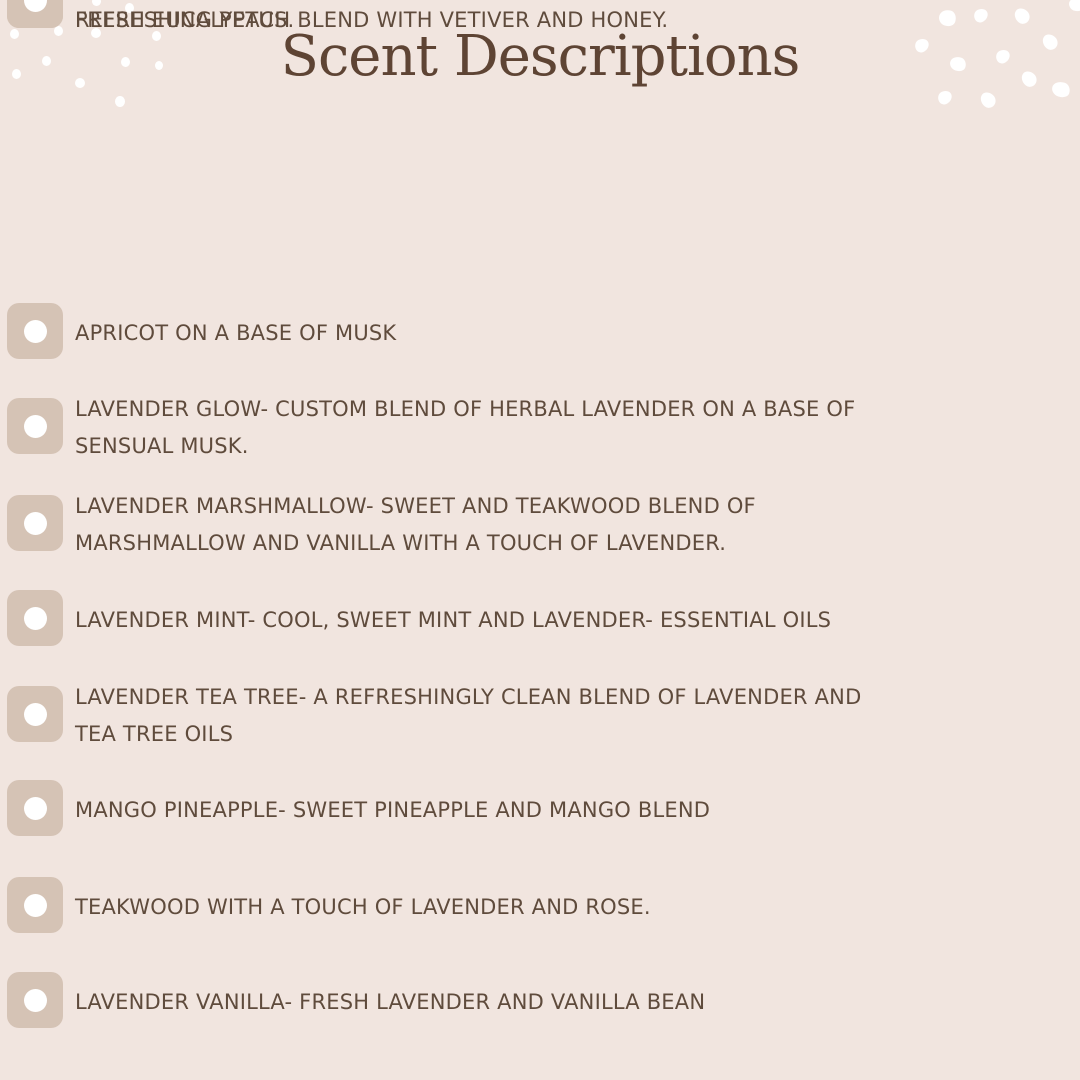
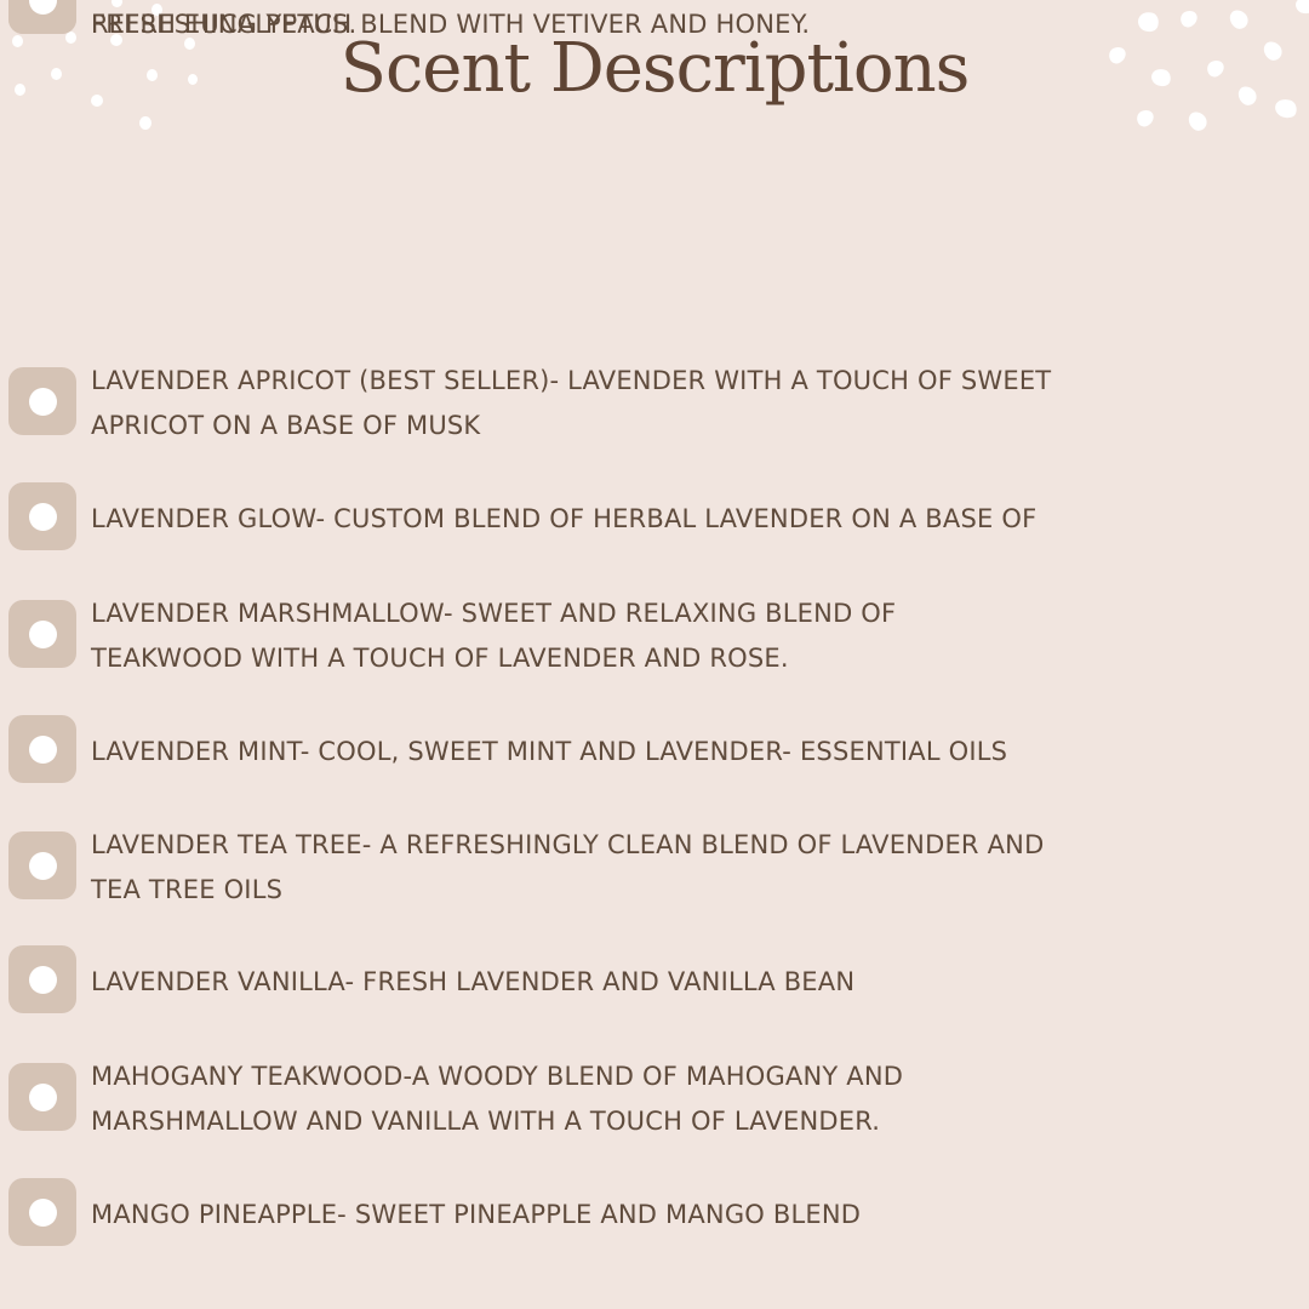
  Scent Descriptions
+ LAVENDER APRICOT (BEST SELLER)- LAVENDER WITH A TOUCH OF SWEET
  APRICOT ON A BASE OF MUSK
  LAVENDER GLOW- CUSTOM BLEND OF HERBAL LAVENDER ON A BASE OF
- SENSUAL MUSK.
- LAVENDER MARSHMALLOW- SWEET AND TEAKWOOD BLEND OF
+ LAVENDER MARSHMALLOW- SWEET AND RELAXING BLEND OF
- MARSHMALLOW AND VANILLA WITH A TOUCH OF LAVENDER.
+ TEAKWOOD WITH A TOUCH OF LAVENDER AND ROSE.
  LAVENDER MINT- COOL, SWEET MINT AND LAVENDER- ESSENTIAL OILS
  LAVENDER TEA TREE- A REFRESHINGLY CLEAN BLEND OF LAVENDER AND
  TEA TREE OILS
- MANGO PINEAPPLE- SWEET PINEAPPLE AND MANGO BLEND
+ LAVENDER VANILLA- FRESH LAVENDER AND VANILLA BEAN
+ MAHOGANY TEAKWOOD-A WOODY BLEND OF MAHOGANY AND
- TEAKWOOD WITH A TOUCH OF LAVENDER AND ROSE.
+ MARSHMALLOW AND VANILLA WITH A TOUCH OF LAVENDER.
- LAVENDER VANILLA- FRESH LAVENDER AND VANILLA BEAN
+ MANGO PINEAPPLE- SWEET PINEAPPLE AND MANGO BLEND
  FRESH EUCALYPTUS.
  REFRESHING PEACH BLEND WITH VETIVER AND HONEY.
